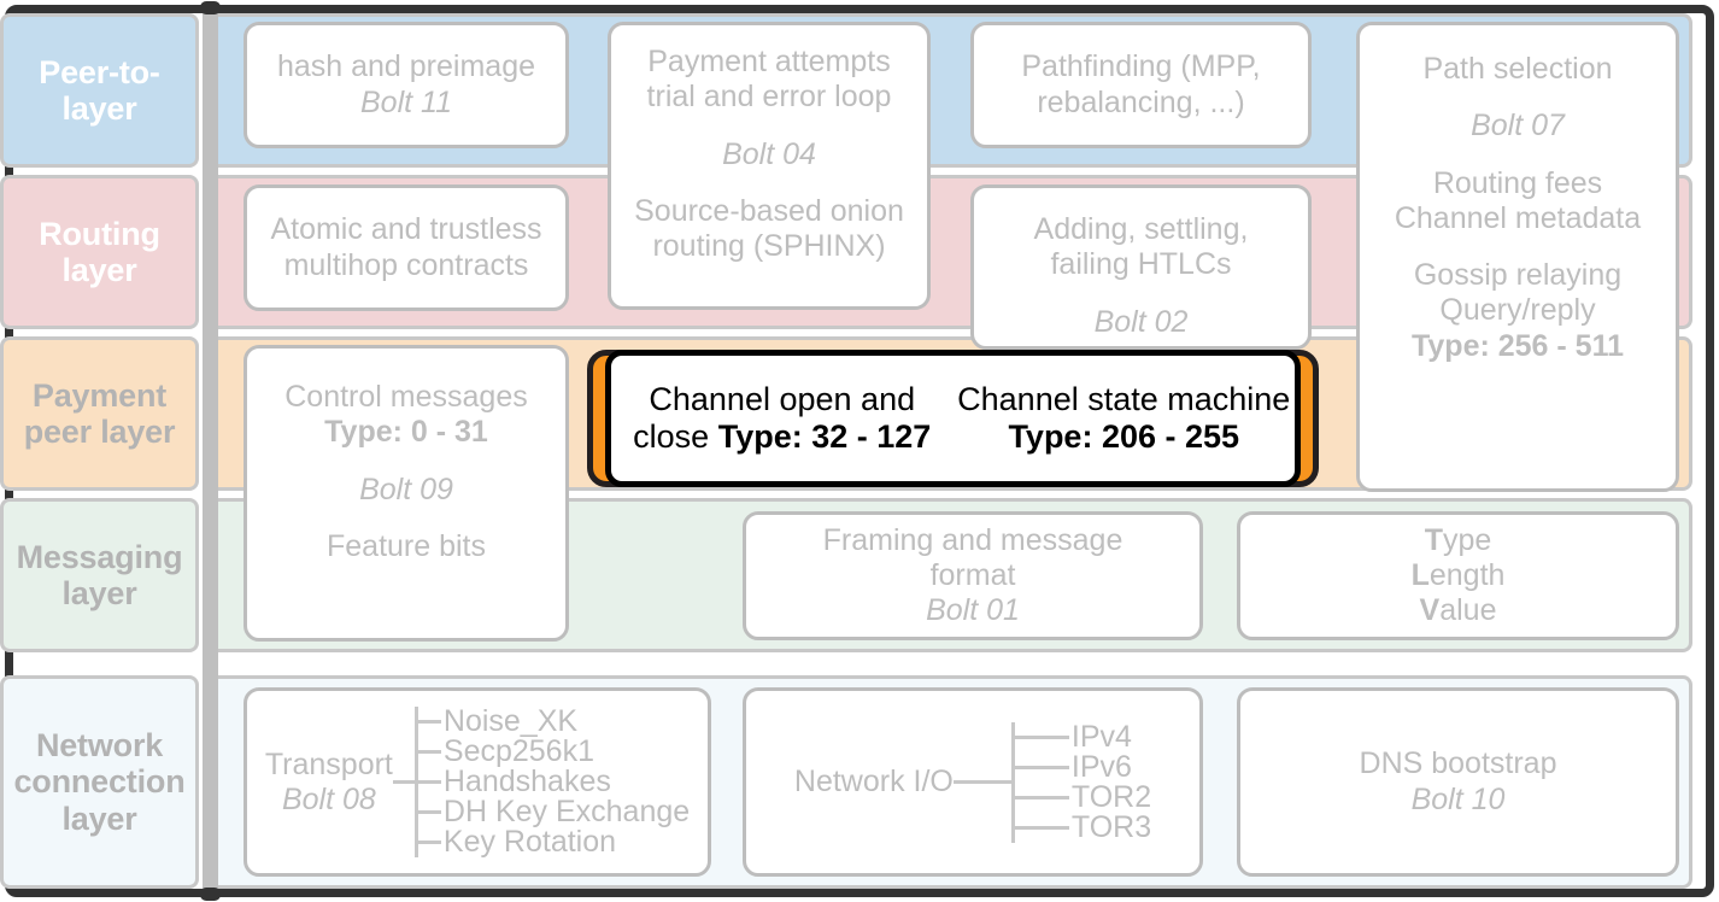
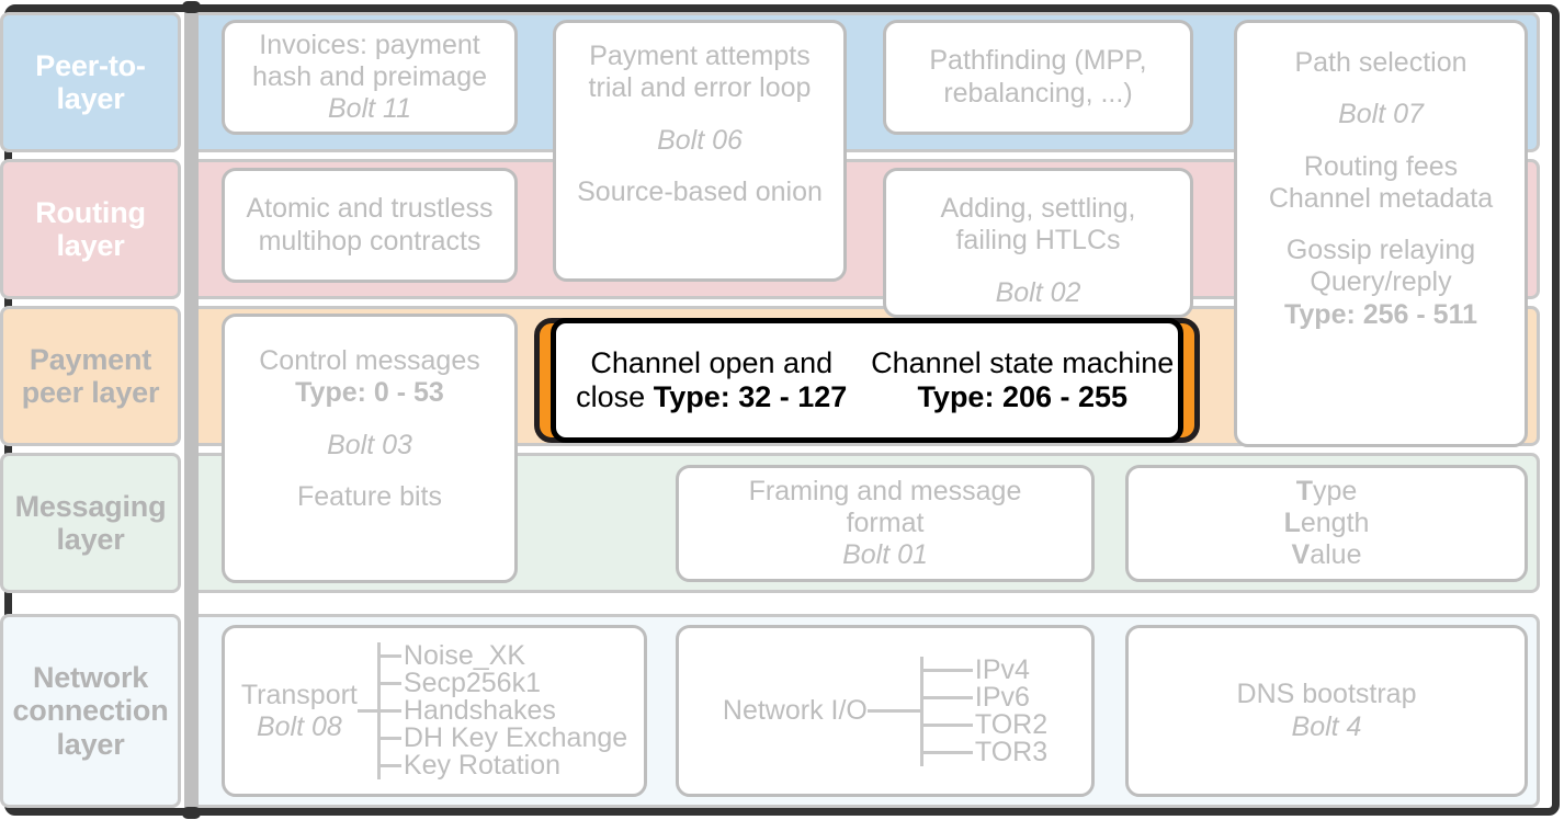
  Peer-to- layer
  Routing layer
  Payment peer layer
  Messaging layer
  Network connection layer
+ Invoices: payment
  hash and preimage
  Bolt 11
  Payment attempts
  trial and error loop
- Bolt 04
+ Bolt 06
  Source-based onion
- routing (SPHINX)
  Pathfinding (MPP,
  rebalancing, ...)
  Path selection
  Bolt 07
  Routing fees
  Channel metadata
  Gossip relaying
  Query/reply
  Type: 256 - 511
  Atomic and trustless
  multihop contracts
  Adding, settling,
  failing HTLCs
  Bolt 02
  Control messages
- Type: 0 - 31
+ Type: 0 - 53
- Bolt 09
+ Bolt 03
  Feature bits
  Channel open and close Type: 32 - 127
  Channel state machine Type: 206 - 255
  Framing and message
  format
  Bolt 01
  Type
  Length
  Value
  Transport
  Bolt 08
  Noise_XK
  Secp256k1
  Handshakes
  DH Key Exchange
  Key Rotation
  Network I/O
  IPv4
  IPv6
  TOR2
  TOR3
  DNS bootstrap
- Bolt 10
+ Bolt 4
